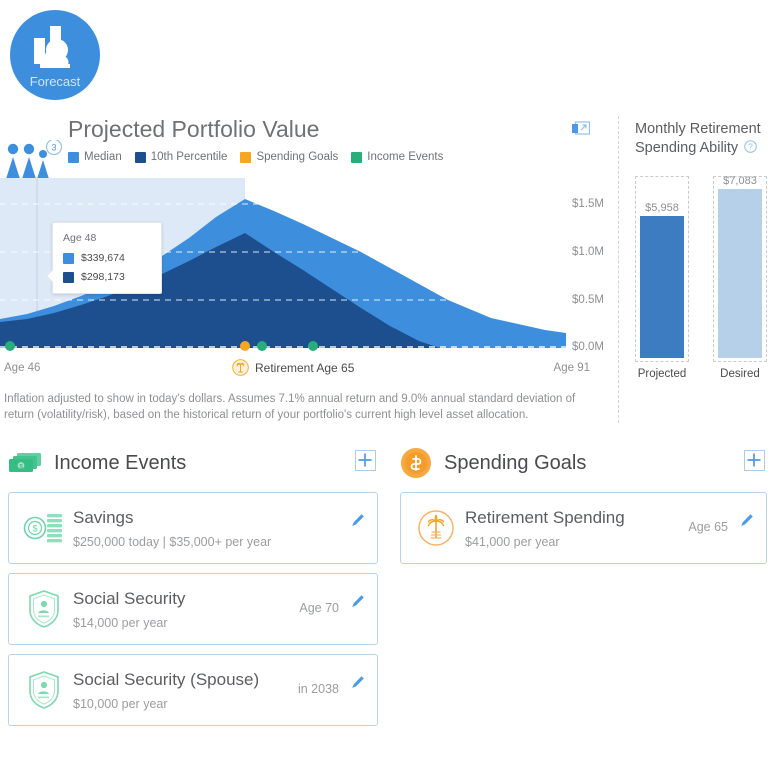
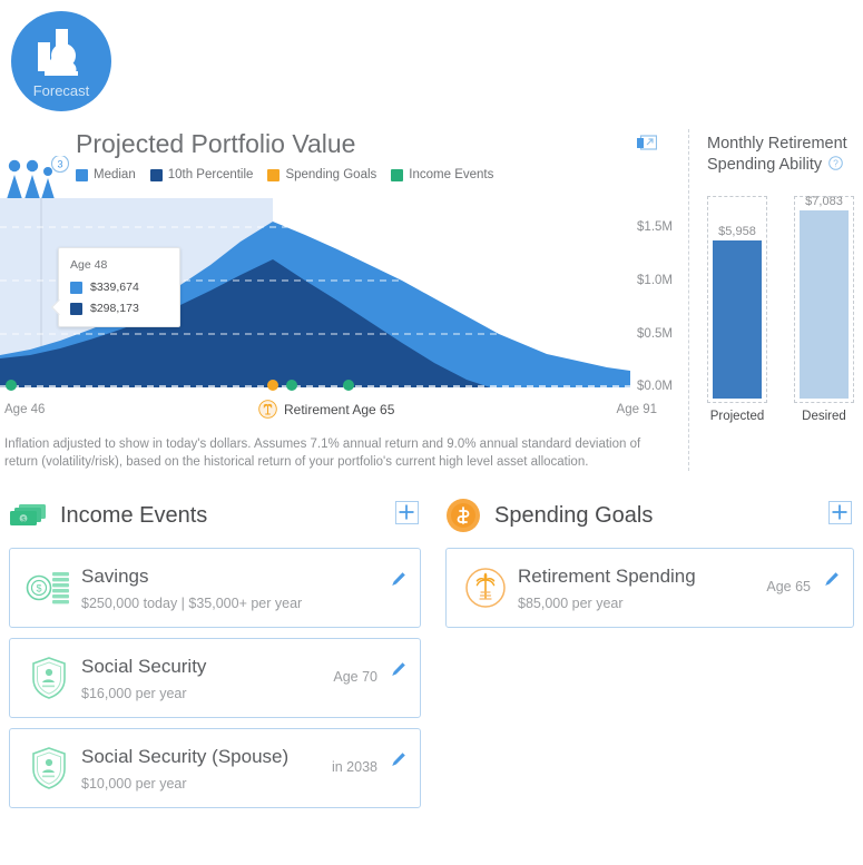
  Forecast
  Projected Portfolio Value
  3
  Median
  10th Percentile
  Spending Goals
  Income Events
  $1.5M
  $1.0M
  $0.5M
  $0.0M
  Age 48
  $339,674
  $298,173
  Age 46
  Retirement Age 65
  Age 91
  Inflation adjusted to show in today's dollars. Assumes 7.1% annual return and 9.0% annual standard deviation of return (volatility/risk), based on the historical return of your portfolio's current high level asset allocation.
  Monthly Retirement Spending Ability
  ?
  $5,958
  Projected
  $7,083
  Desired
  Income Events
  $
  Savings
  $250,000 today | $35,000+ per year
  Social Security
- $14,000 per year
+ $16,000 per year
  Age 70
  Social Security (Spouse)
  $10,000 per year
  in 2038
  Spending Goals
  Retirement Spending
- $41,000 per year
+ $85,000 per year
  Age 65
